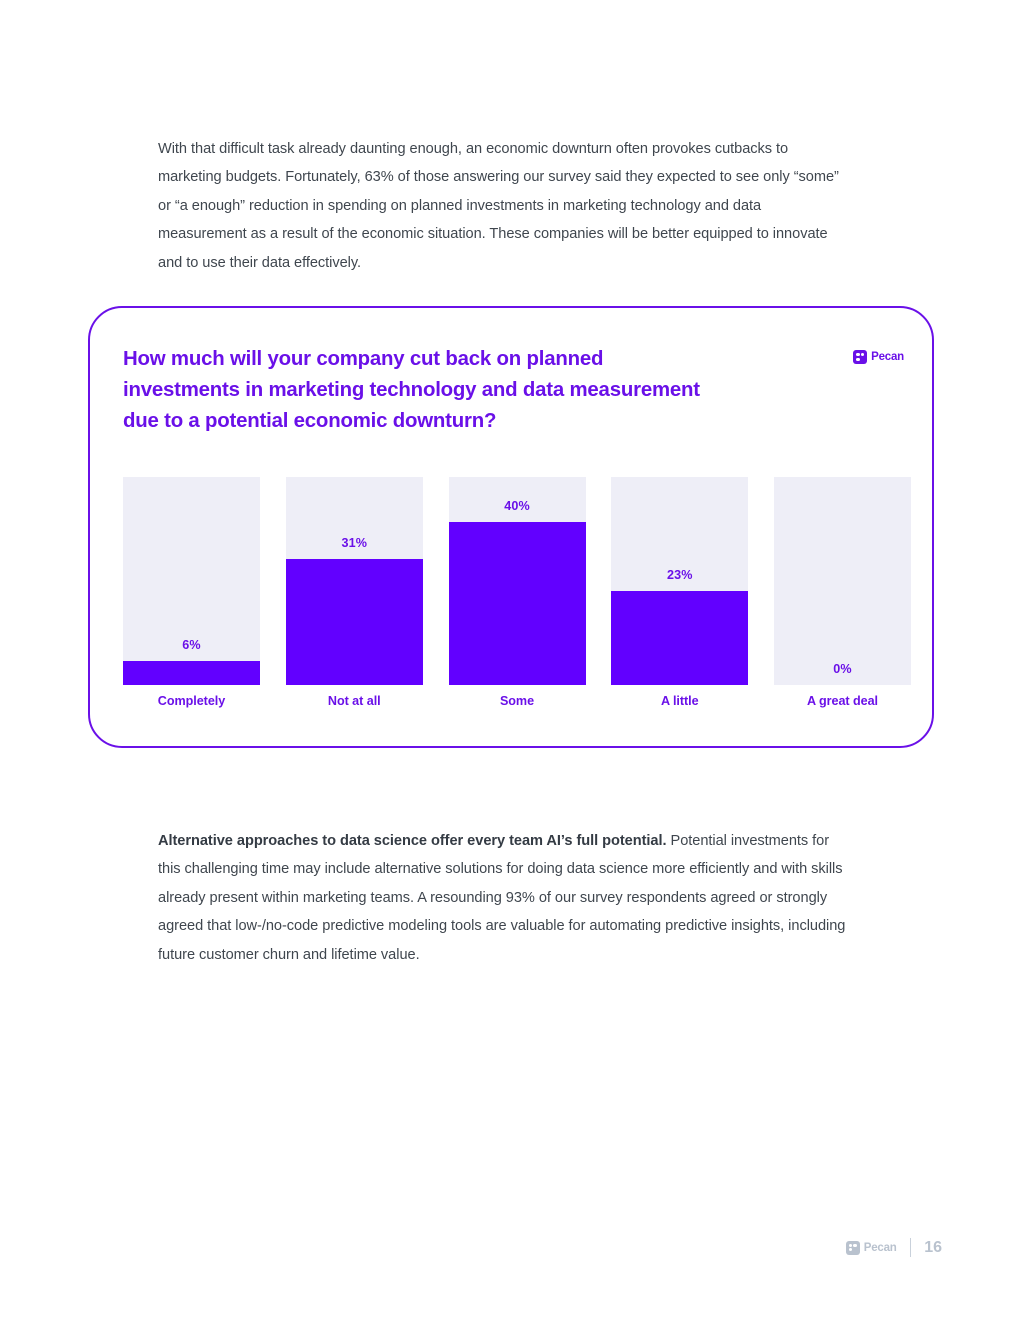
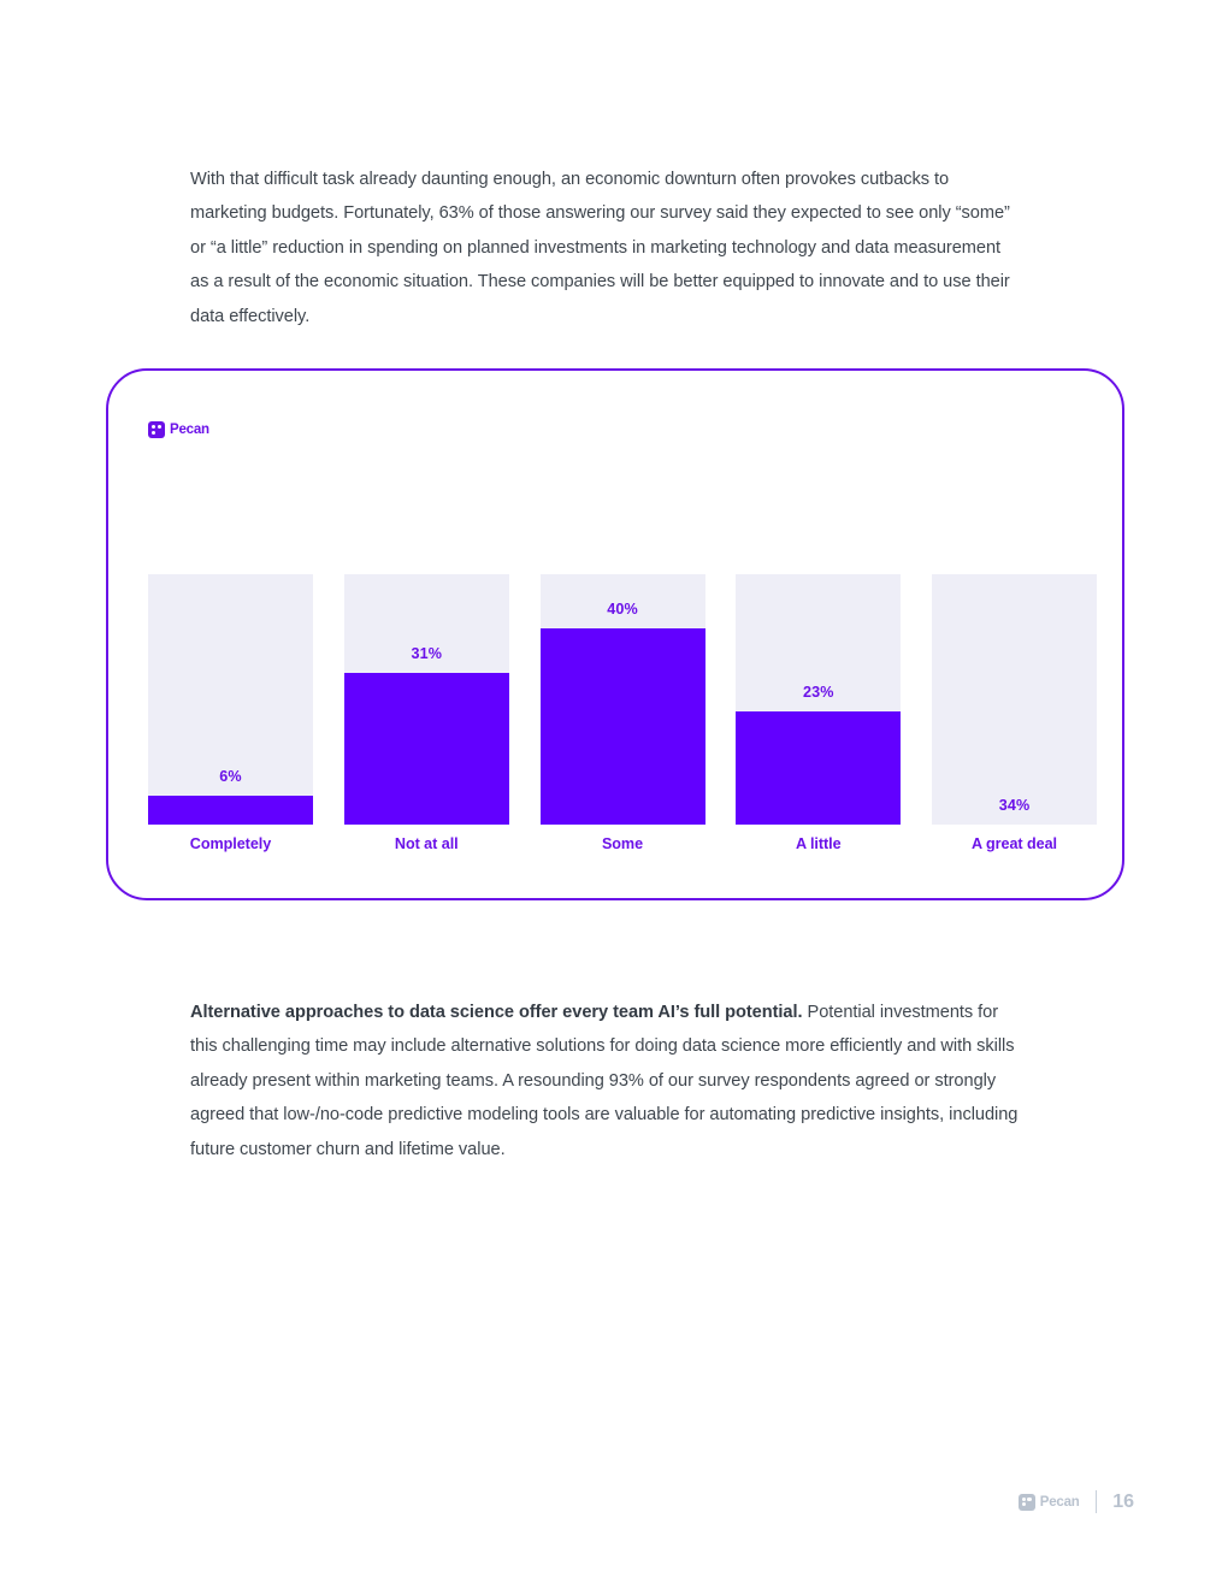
- With that difficult task already daunting enough, an economic downturn often provokes cutbacks to marketing budgets. Fortunately, 63% of those answering our survey said they expected to see only “some” or “a enough” reduction in spending on planned investments in marketing technology and data measurement as a result of the economic situation. These companies will be better equipped to innovate and to use their data effectively.
+ With that difficult task already daunting enough, an economic downturn often provokes cutbacks to marketing budgets. Fortunately, 63% of those answering our survey said they expected to see only “some” or “a little” reduction in spending on planned investments in marketing technology and data measurement as a result of the economic situation. These companies will be better equipped to innovate and to use their data effectively.
- How much will your company cut back on planned investments in marketing technology and data measurement due to a potential economic downturn?
  Pecan
  6%
  Completely
  31%
  Not at all
  40%
  Some
  23%
  A little
- 0%
+ 34%
  A great deal
  Alternative approaches to data science offer every team AI’s full potential. Potential investments for this challenging time may include alternative solutions for doing data science more efficiently and with skills already present within marketing teams. A resounding 93% of our survey respondents agreed or strongly agreed that low-/no-code predictive modeling tools are valuable for automating predictive insights, including future customer churn and lifetime value.
  Pecan
  16
